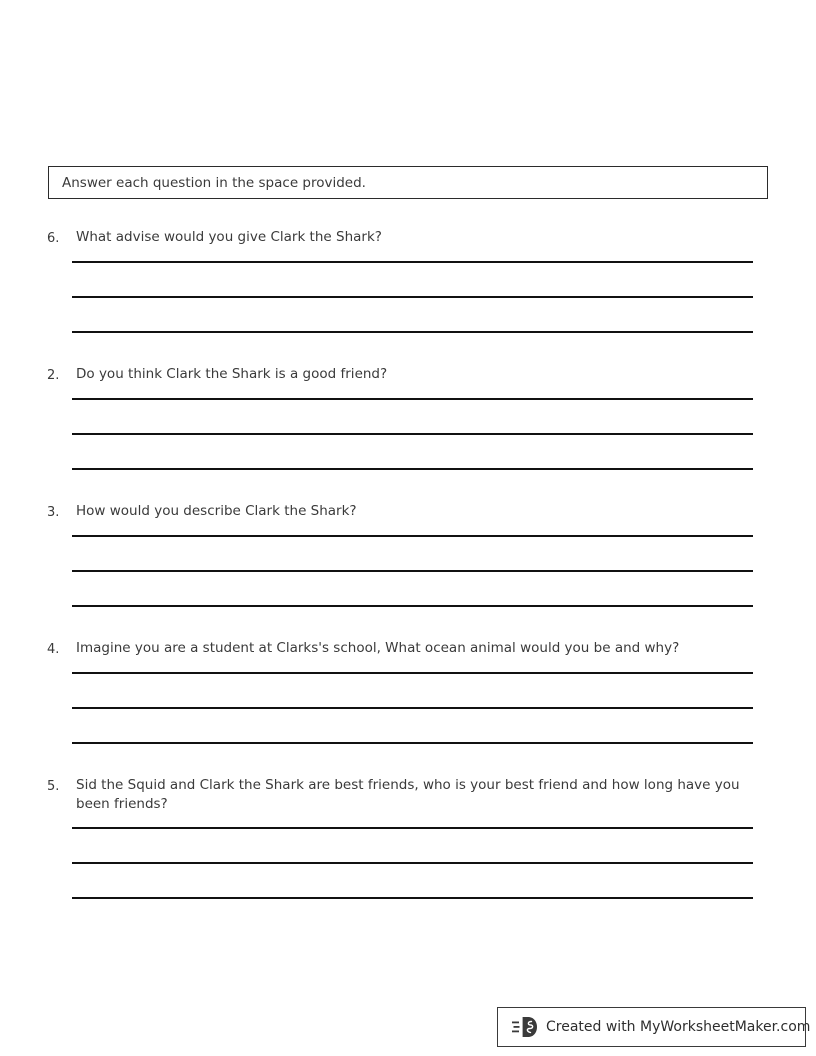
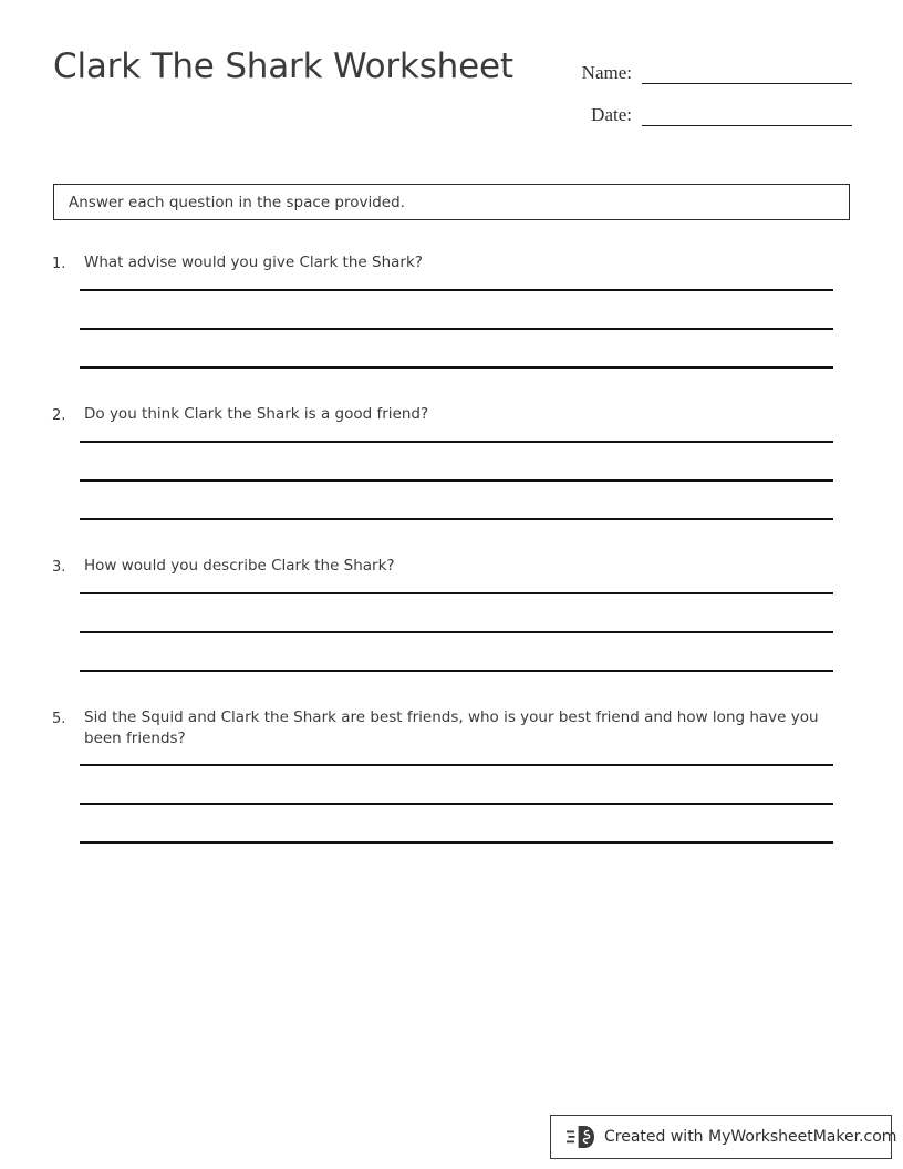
+ Clark The Shark Worksheet
+ Name:
+ Date:
  Answer each question in the space provided.
- 6.
+ 1.
  What advise would you give Clark the Shark?
  2.
  Do you think Clark the Shark is a good friend?
  3.
  How would you describe Clark the Shark?
- 4.
- Imagine you are a student at Clarks's school, What ocean animal would you be and why?
  5.
  Sid the Squid and Clark the Shark are best friends, who is your best friend and how long have you been friends?
  Created with MyWorksheetMaker.com
